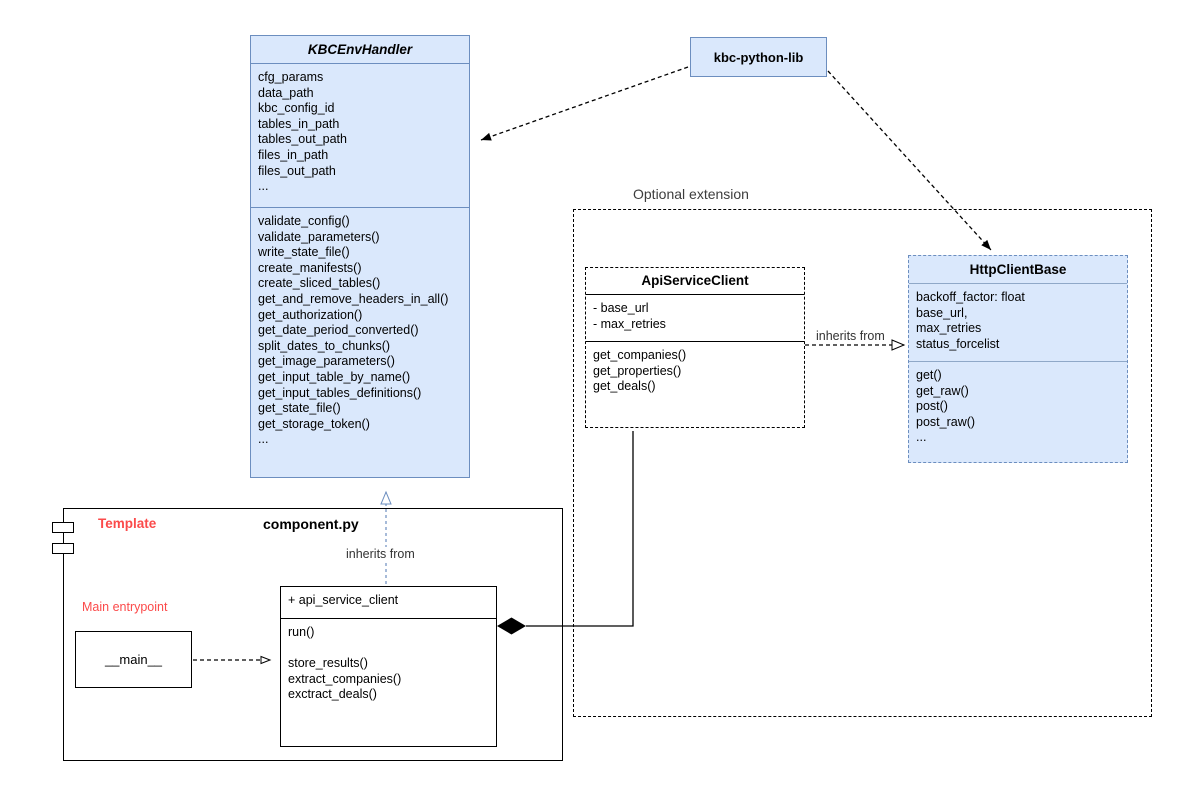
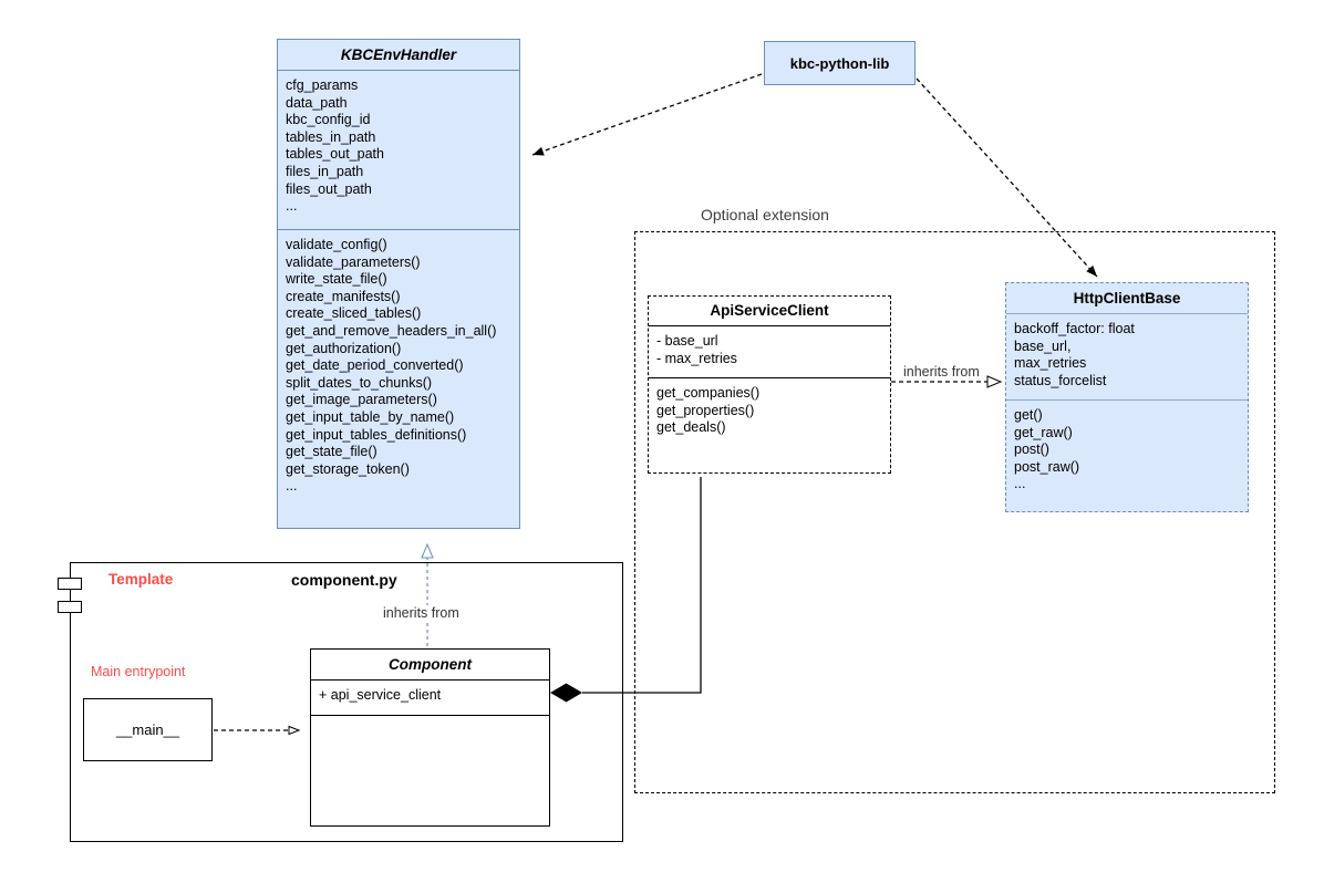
  Optional extension
  Template
  component.py
  KBCEnvHandler
  cfg_params
  data_path
  kbc_config_id
  tables_in_path
  tables_out_path
  files_in_path
  files_out_path
  ...
  validate_config()
  validate_parameters()
  write_state_file()
  create_manifests()
  create_sliced_tables()
  get_and_remove_headers_in_all()
  get_authorization()
  get_date_period_converted()
  split_dates_to_chunks()
  get_image_parameters()
  get_input_table_by_name()
  get_input_tables_definitions()
  get_state_file()
  get_storage_token()
  ...
  kbc-python-lib
  ApiServiceClient
  - base_url
  - max_retries
  get_companies()
  get_properties()
  get_deals()
  HttpClientBase
  backoff_factor: float
  base_url,
  max_retries
  status_forcelist
  get()
  get_raw()
  post()
  post_raw()
  ...
+ Component
  + api_service_client
- run()
- store_results()
- extract_companies()
- exctract_deals()
  __main__
  Main entrypoint
  inherits from
  inherits from
